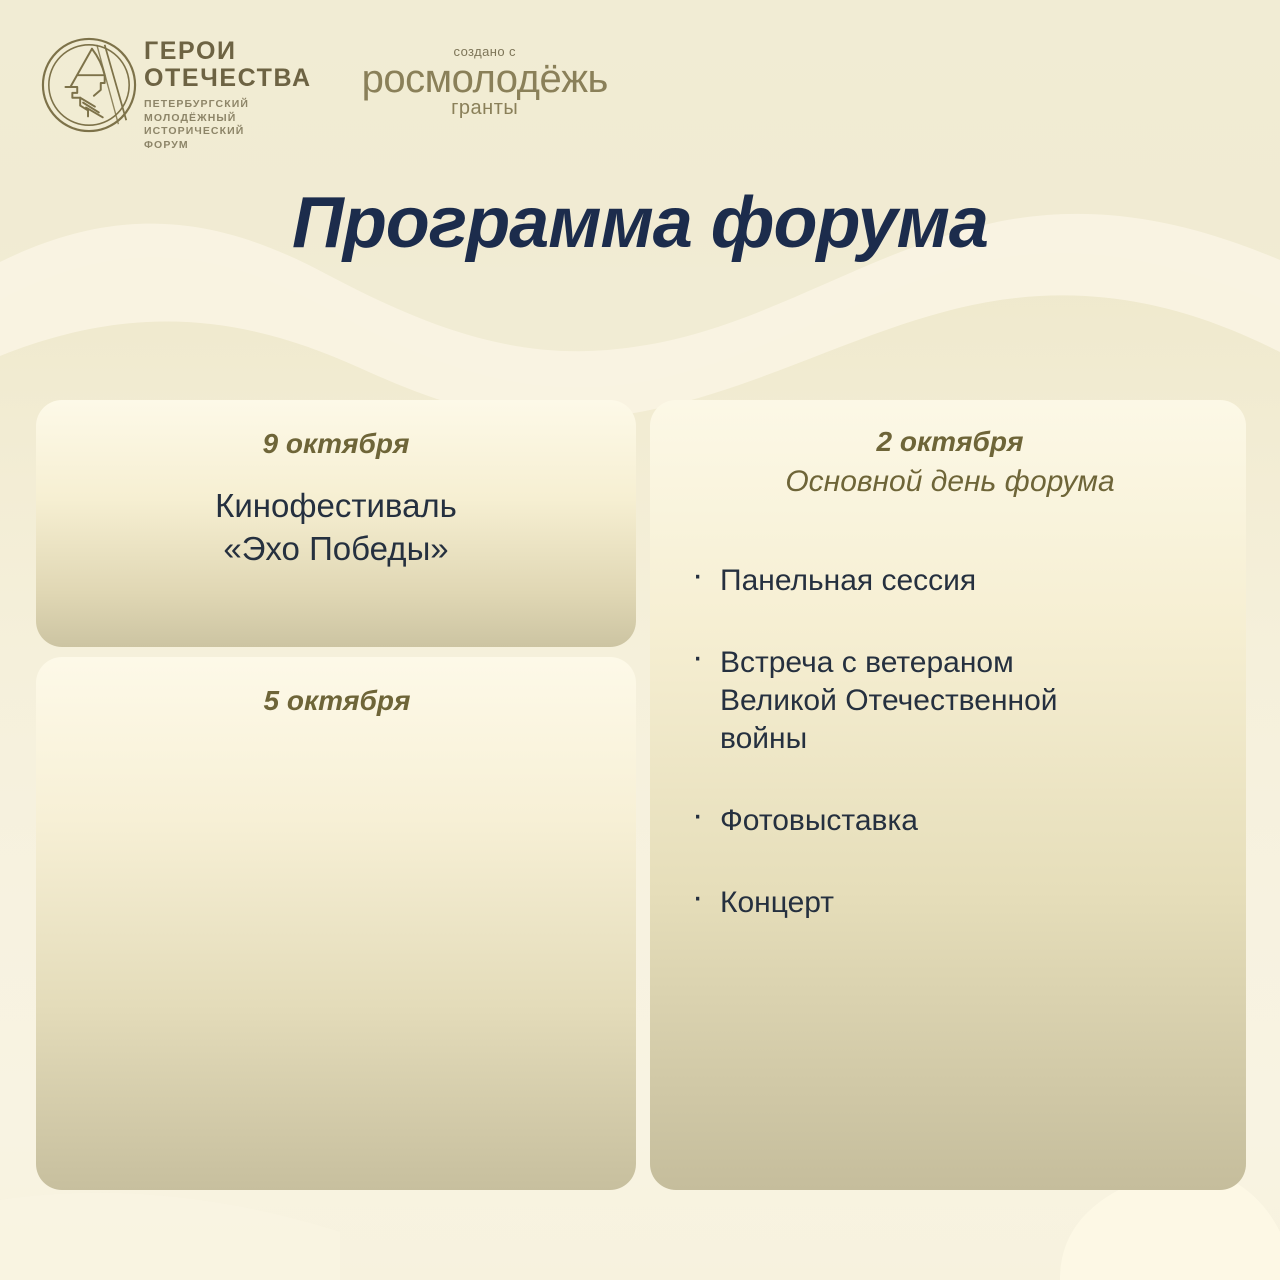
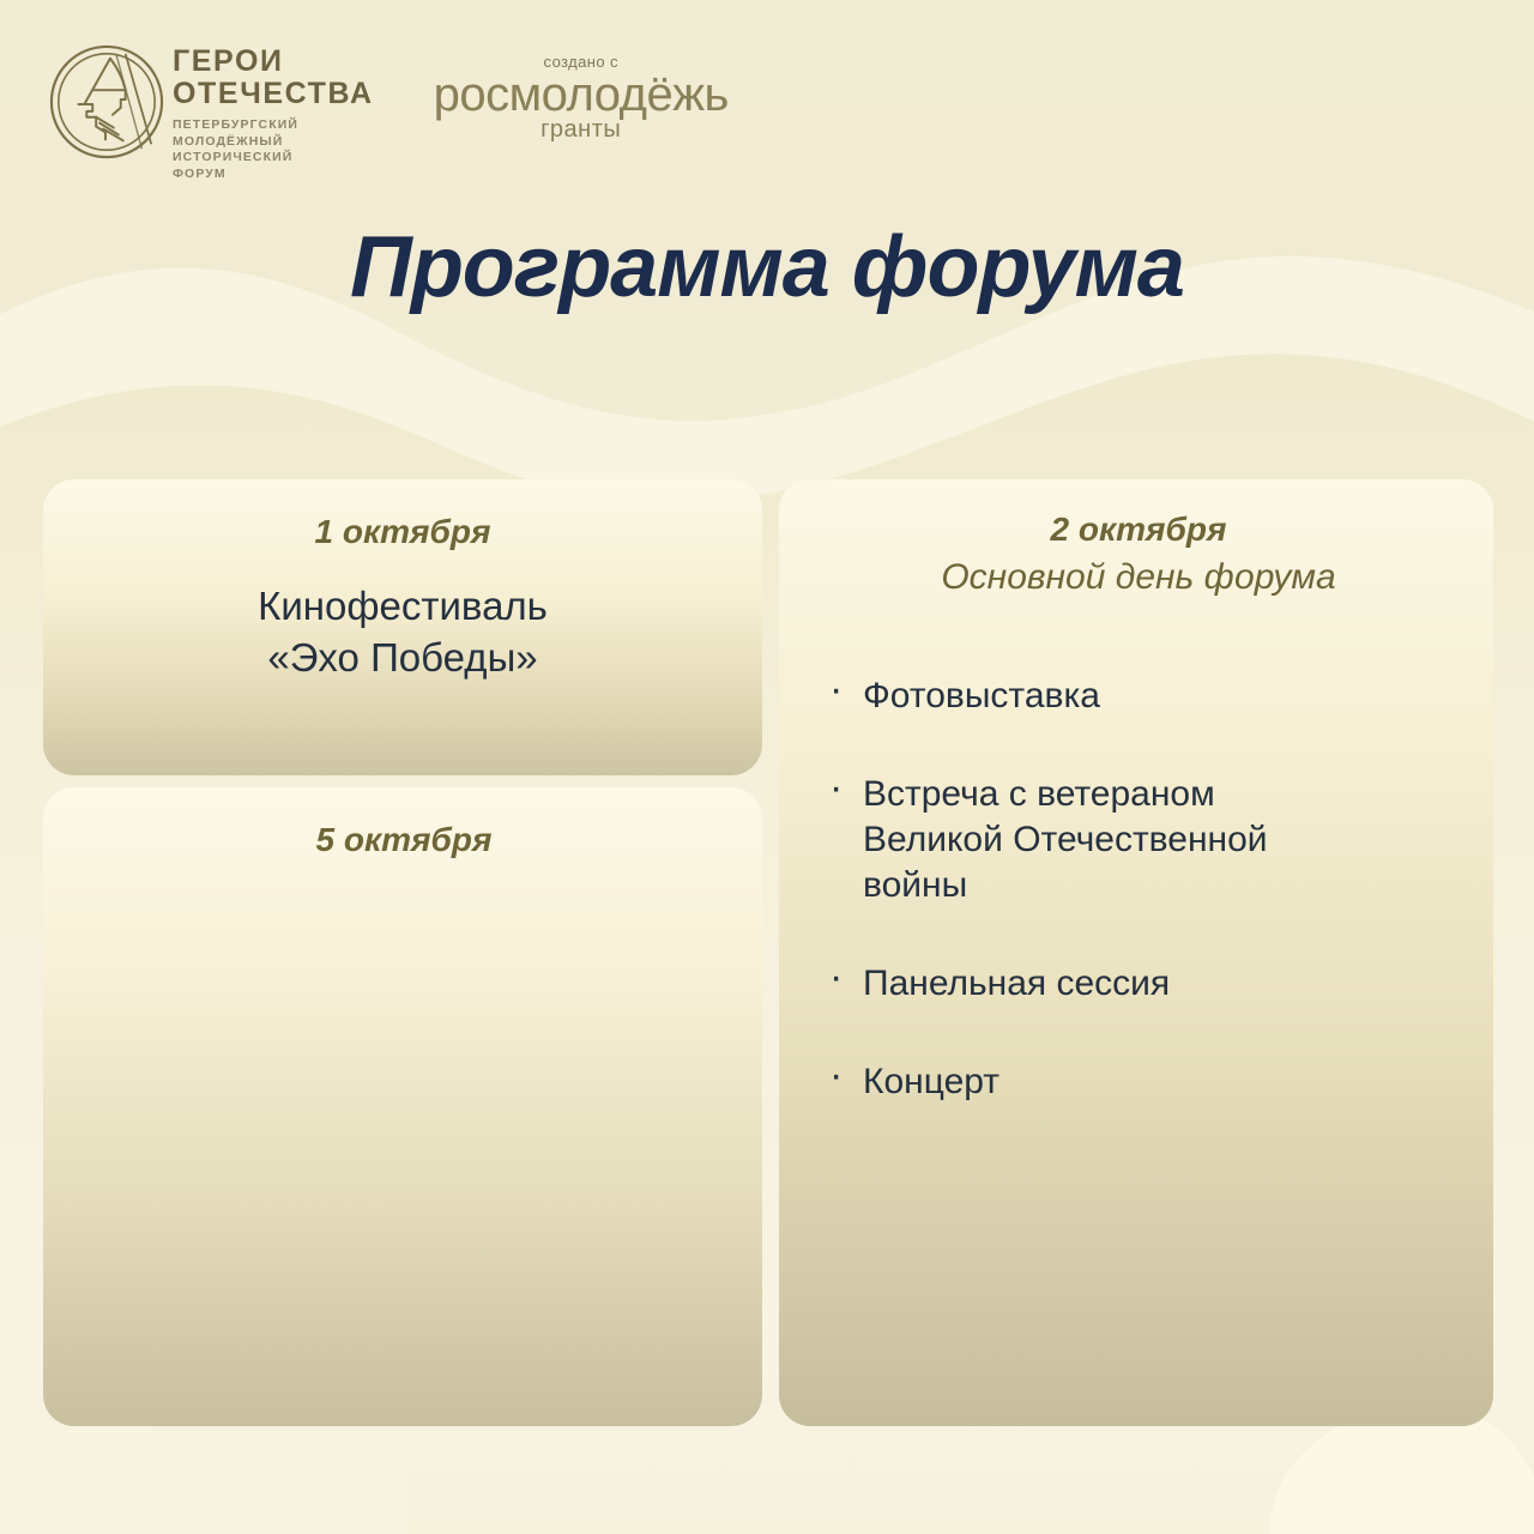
  ГЕРОИ
  ОТЕЧЕСТВА
  ПЕТЕРБУРГСКИЙ
  МОЛОДЁЖНЫЙ
  ИСТОРИЧЕСКИЙ
  ФОРУМ
  создано с
  росмолодёжь
  гранты
  Программа форума
- 9 октября
+ 1 октября
  Кинофестиваль
  «Эхо Победы»
  5 октября
  2 октября
  Основной день форума
- Панельная сессия
+ Фотовыставка
  Встреча с ветераном
  Великой Отечественной
  войны
- Фотовыставка
+ Панельная сессия
  Концерт
